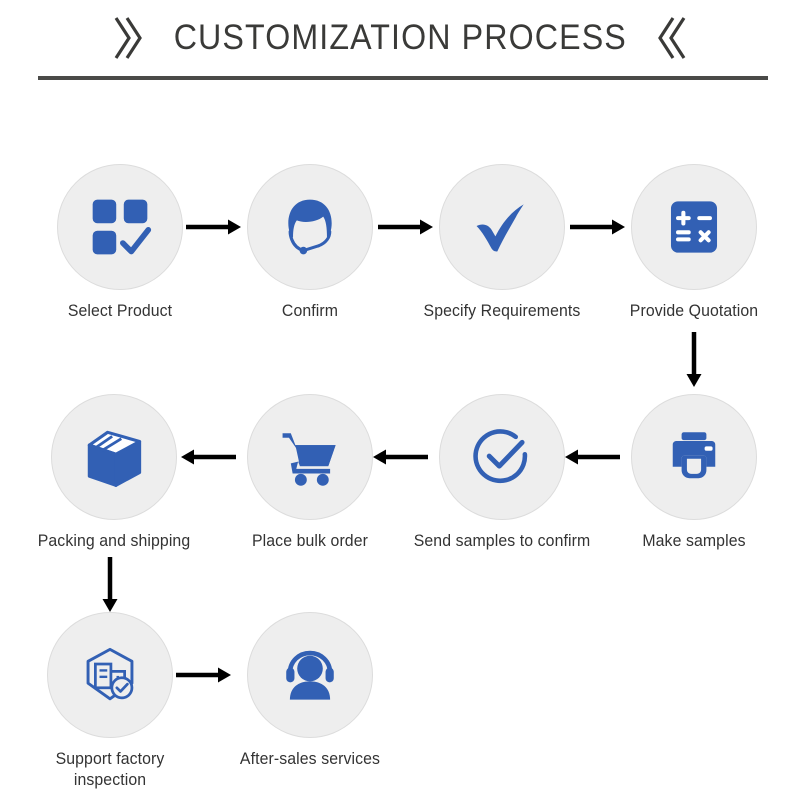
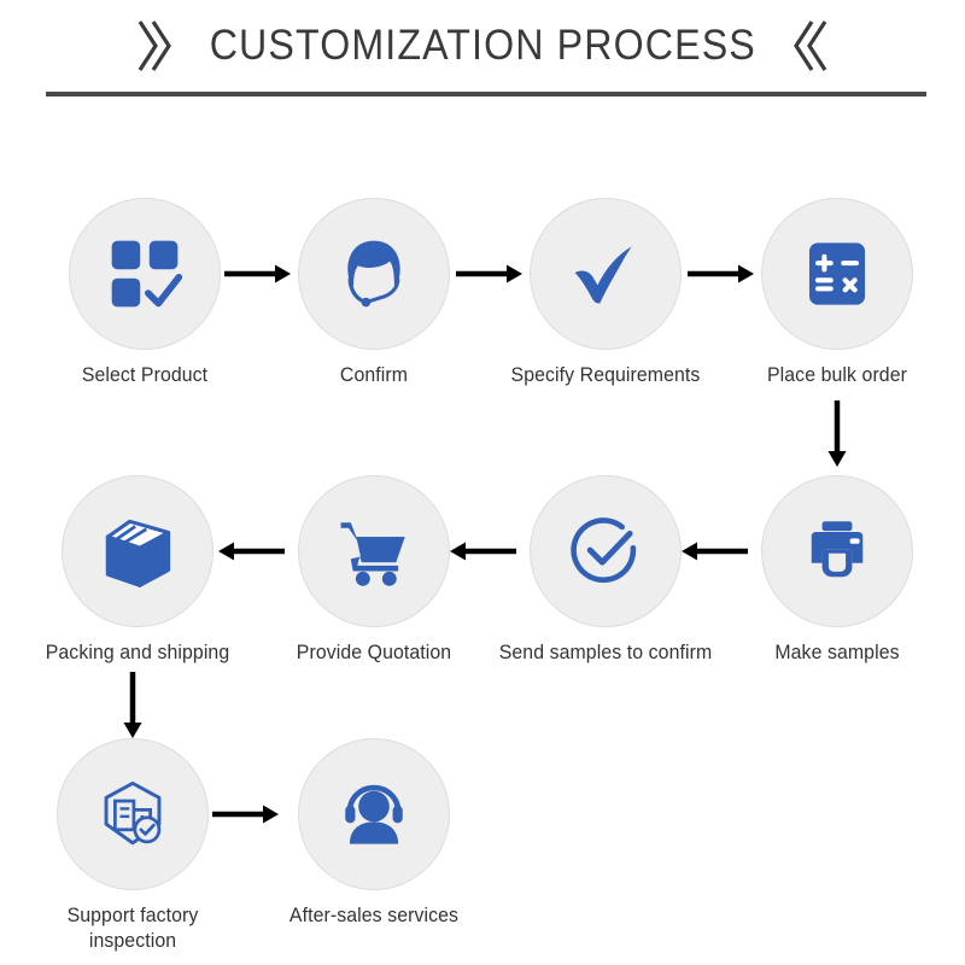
  CUSTOMIZATION PROCESS
  Select Product
  Confirm
  Specify Requirements
- Provide Quotation
+ Place bulk order
  Packing and shipping
- Place bulk order
+ Provide Quotation
  Send samples to confirm
  Make samples
  Support factory inspection
  After-sales services
